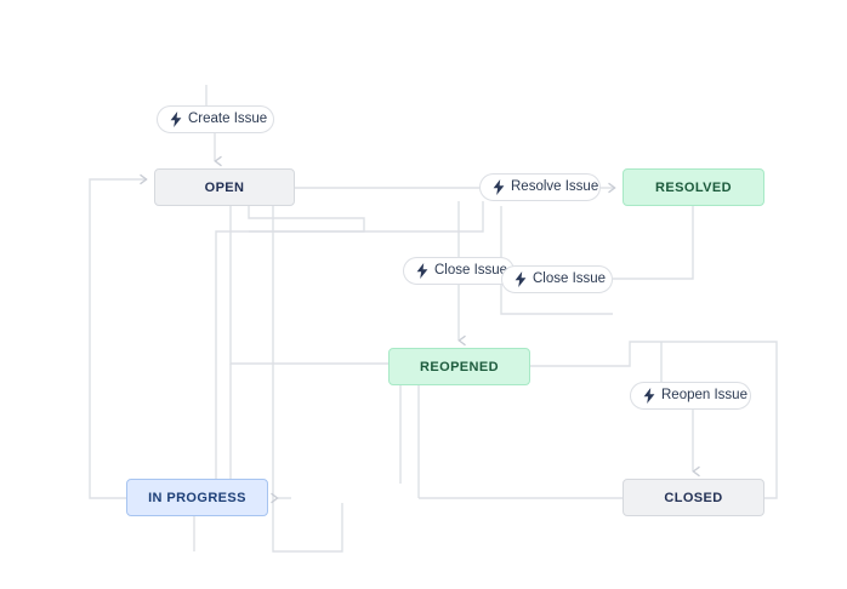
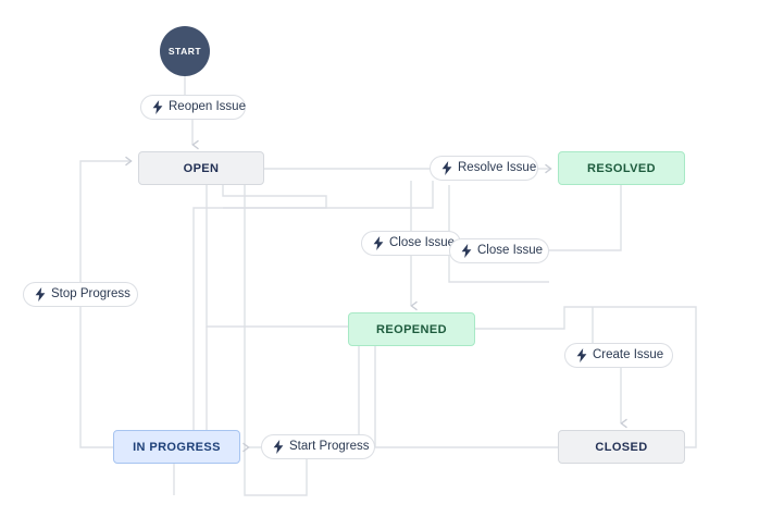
+ START
  OPEN
  RESOLVED
  REOPENED
  IN PROGRESS
  CLOSED
- Create Issue
+ Reopen Issue
  Resolve Issue
  Close Issu
  Close Issue
+ Stop Progress
- Reopen Issue
+ Create Issue
+ Start Progress
